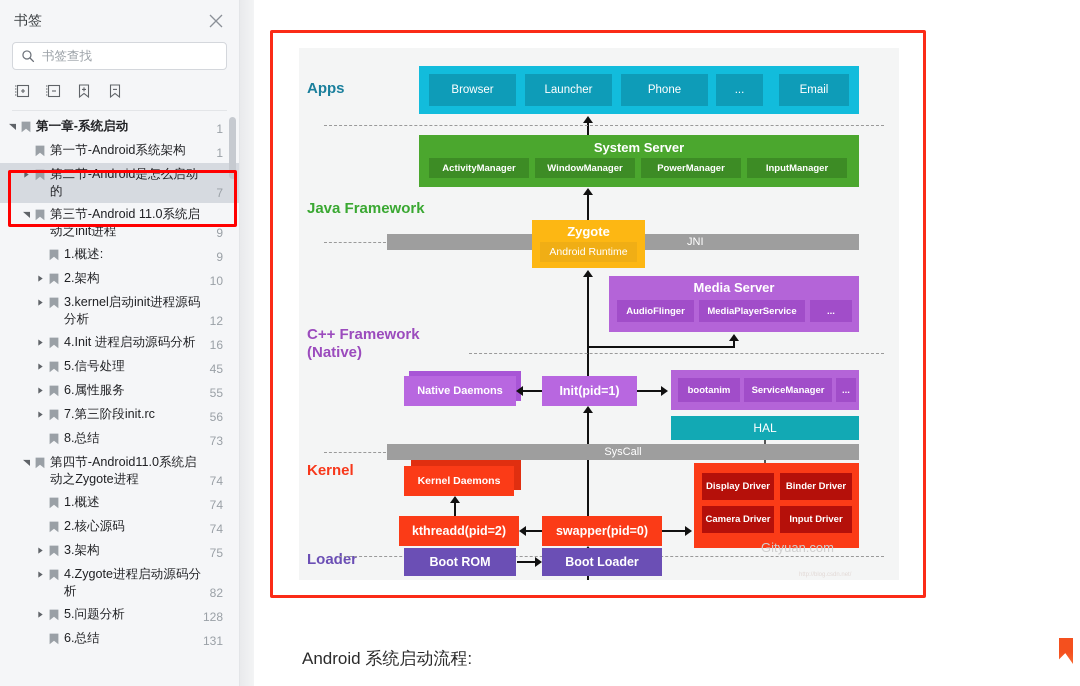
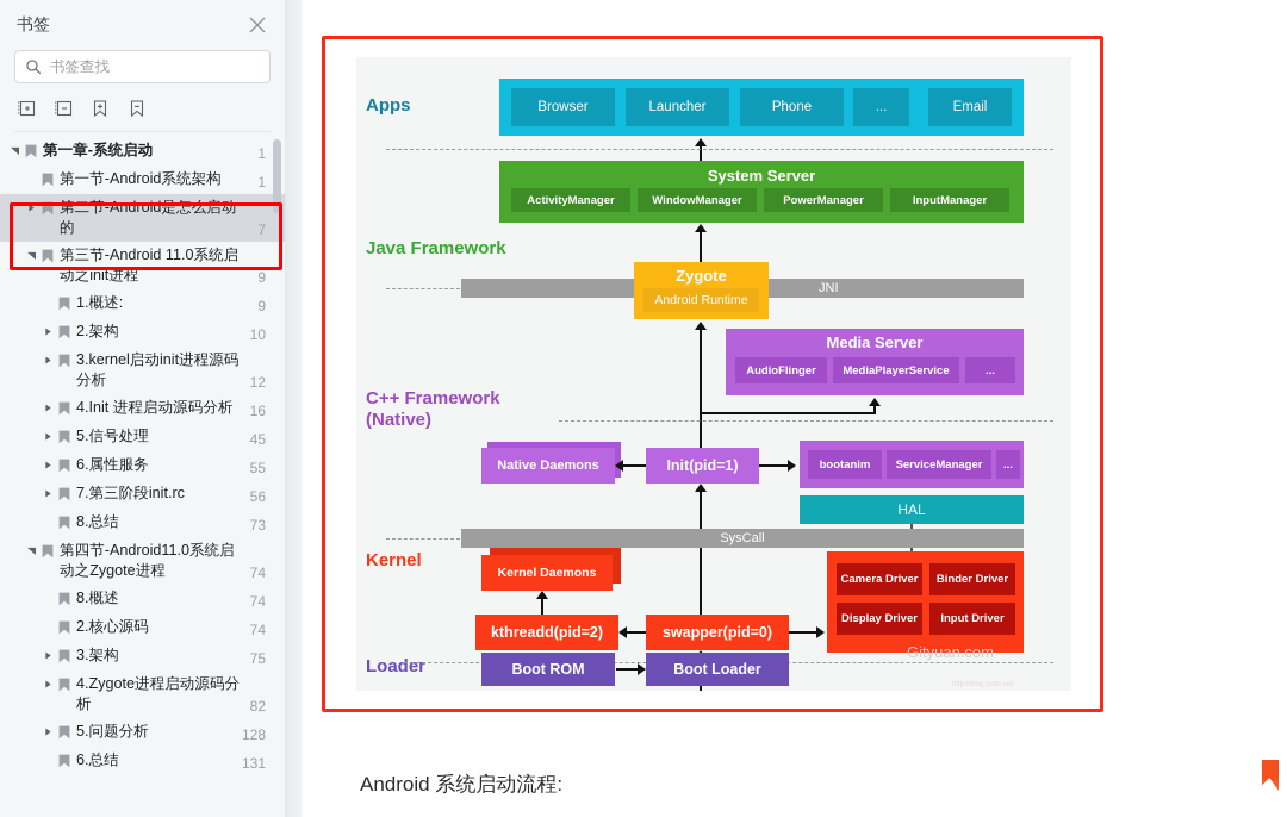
  书签
  书签查找
  第一章-系统启动
  1
  第一节-Android系统架构
  1
  第二节-Android是怎么启动的
  7
  第三节-Android 11.0系统启动之init进程
  9
  1.概述:
  9
  2.架构
  10
  3.kernel启动init进程源码分析
  12
  4.Init 进程启动源码分析
  16
  5.信号处理
  45
  6.属性服务
  55
  7.第三阶段init.rc
  56
  8.总结
  73
  第四节-Android11.0系统启动之Zygote进程
  74
- 1.概述
+ 8.概述
  74
  2.核心源码
  74
  3.架构
  75
  4.Zygote进程启动源码分析
  82
  5.问题分析
  128
  6.总结
  131
  Apps
  Java Framework
  C++ Framework
  (Native)
  Kernel
  Loader
  Browser
  Launcher
  Phone
  ...
  Email
  System Server
  ActivityManager
  WindowManager
  PowerManager
  InputManager
  JNI
  Zygote
  Android Runtime
  Media Server
  AudioFlinger
  MediaPlayerService
  ...
  Native Daemons
  Init(pid=1)
  bootanim
  ServiceManager
  ...
  HAL
  SysCall
  Kernel Daemons
  kthreadd(pid=2)
  swapper(pid=0)
- Display Driver
+ Camera Driver
  Binder Driver
- Camera Driver
+ Display Driver
  Input Driver
  Boot ROM
  Boot Loader
  Gityuan.com
  Android 系统启动流程:
